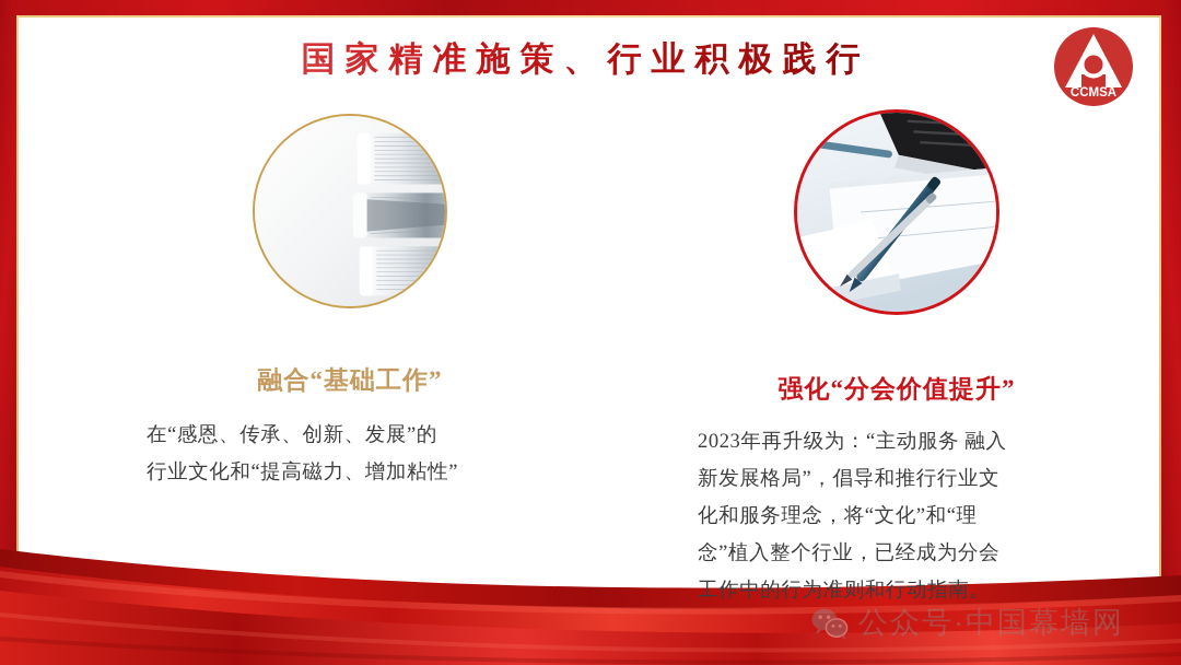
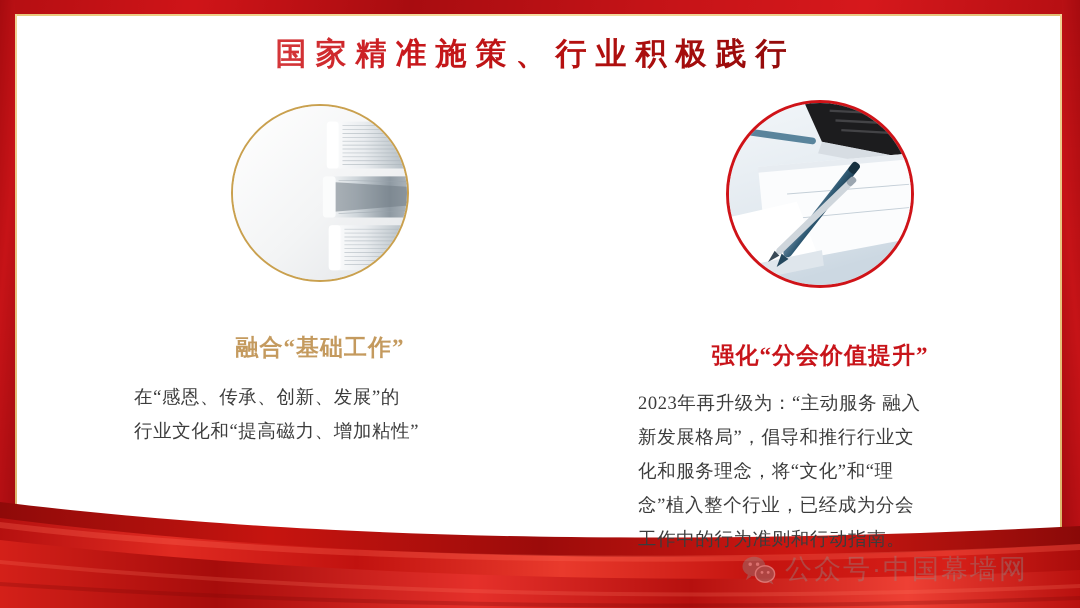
  国家精准施策、行业积极践行
- CCMSA
  融合“基础工作”
  在“感恩、传承、创新、发展”的
  行业文化和“提高磁力、增加粘性”
  强化“分会价值提升”
  2023年再升级为：“主动服务 融入
  新发展格局”，倡导和推行行业文
  化和服务理念，将“文化”和“理
  念”植入整个行业，已经成为分会
  工作中的行为准则和行动指南。
  公众号·中国幕墙网
